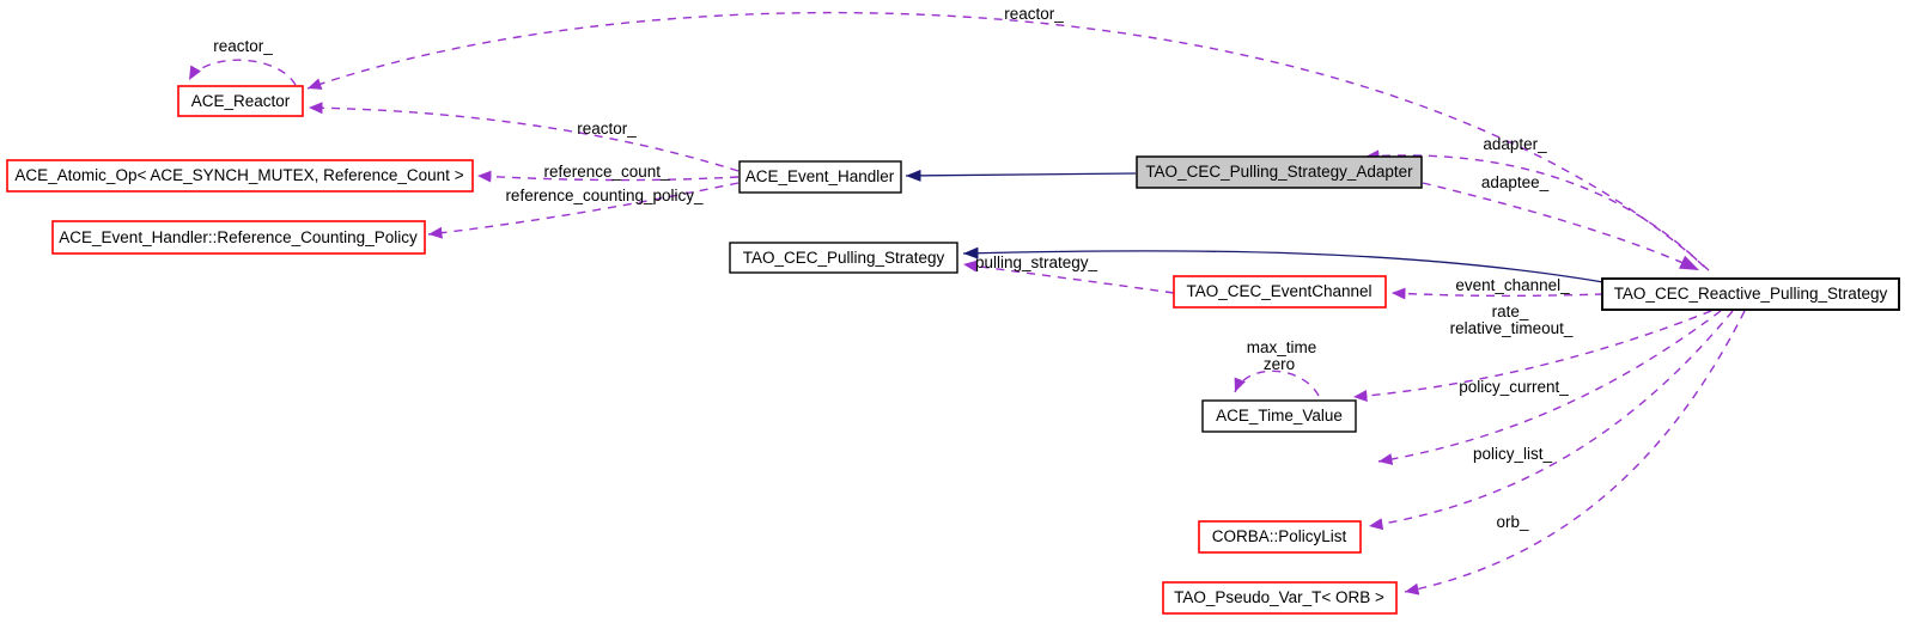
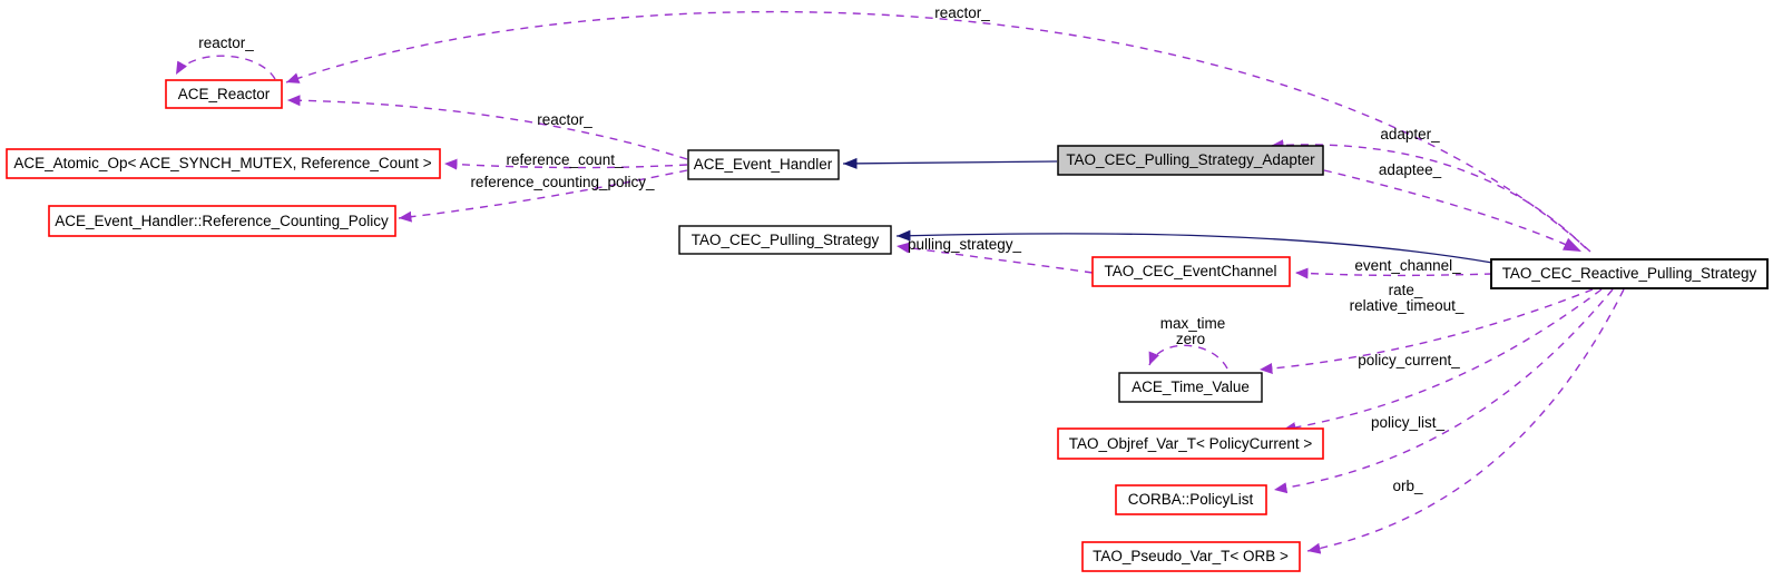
  ACE_Reactor
  ACE_Atomic_Op< ACE_SYNCH_MUTEX, Reference_Count >
  ACE_Event_Handler::Reference_Counting_Policy
  ACE_Event_Handler
  TAO_CEC_Pulling_Strategy_Adapter
  TAO_CEC_Pulling_Strategy
  TAO_CEC_EventChannel
  TAO_CEC_Reactive_Pulling_Strategy
  ACE_Time_Value
+ TAO_Objref_Var_T< PolicyCurrent >
  CORBA::PolicyList
  TAO_Pseudo_Var_T< ORB >
  reactor_
  reactor_
  reactor_
  reference_count_
  reference_counting_policy_
  adapter_
  adaptee_
  pulling_strategy_
  event_channel_
  rate_
  relative_timeout_
  max_time
  zero
  policy_current_
  policy_list_
  orb_
